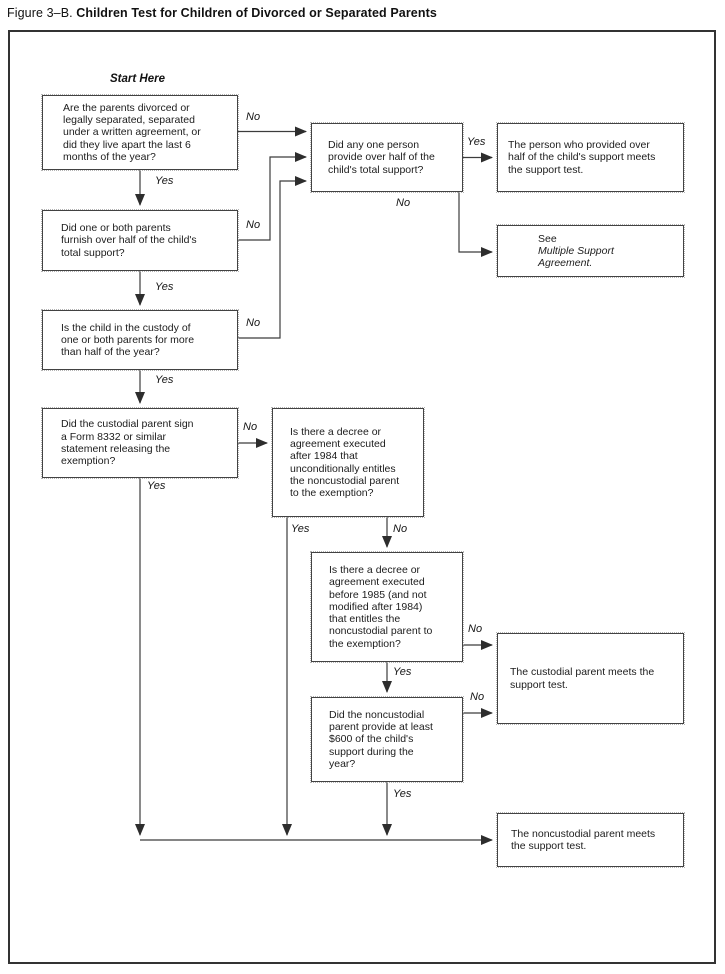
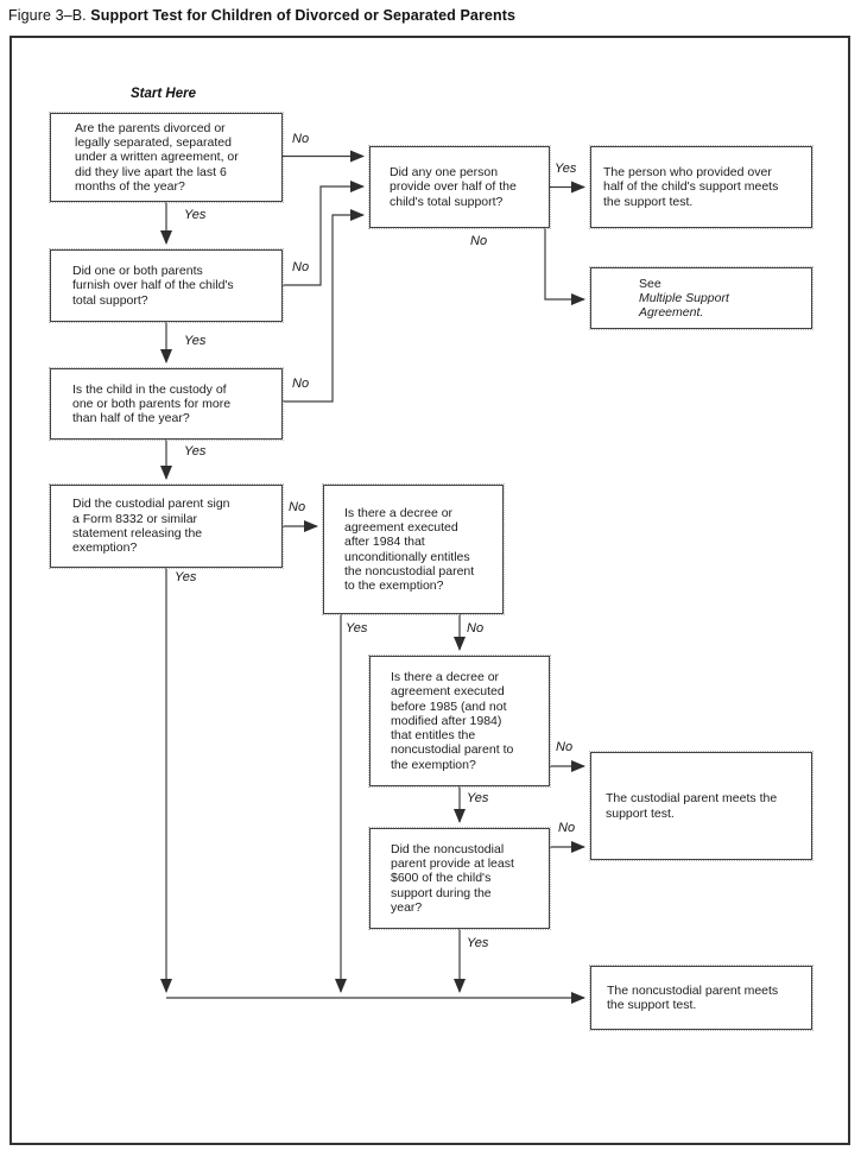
- Figure 3–B. Children Test for Children of Divorced or Separated Parents
+ Figure 3–B. Support Test for Children of Divorced or Separated Parents
  Start Here
  Are the parents divorced or
  legally separated, separated
  under a written agreement, or
  did they live apart the last 6
  months of the year?
  Did one or both parents
  furnish over half of the child's
  total support?
  Is the child in the custody of
  one or both parents for more
  than half of the year?
  Did the custodial parent sign
  a Form 8332 or similar
  statement releasing the
  exemption?
  Did any one person
  provide over half of the
  child's total support?
  Is there a decree or
  agreement executed
  after 1984 that
  unconditionally entitles
  the noncustodial parent
  to the exemption?
  Is there a decree or
  agreement executed
  before 1985 (and not
  modified after 1984)
  that entitles the
  noncustodial parent to
  the exemption?
  Did the noncustodial
  parent provide at least
  $600 of the child's
  support during the
  year?
  The person who provided over
  half of the child's support meets
  the support test.
  See
  Multiple Support
  Agreement.
  The custodial parent meets the
  support test.
  The noncustodial parent meets
  the support test.
  No
  Yes
  No
  Yes
  No
  Yes
  No
  Yes
  Yes
  No
  Yes
  No
  No
  Yes
  No
  Yes
